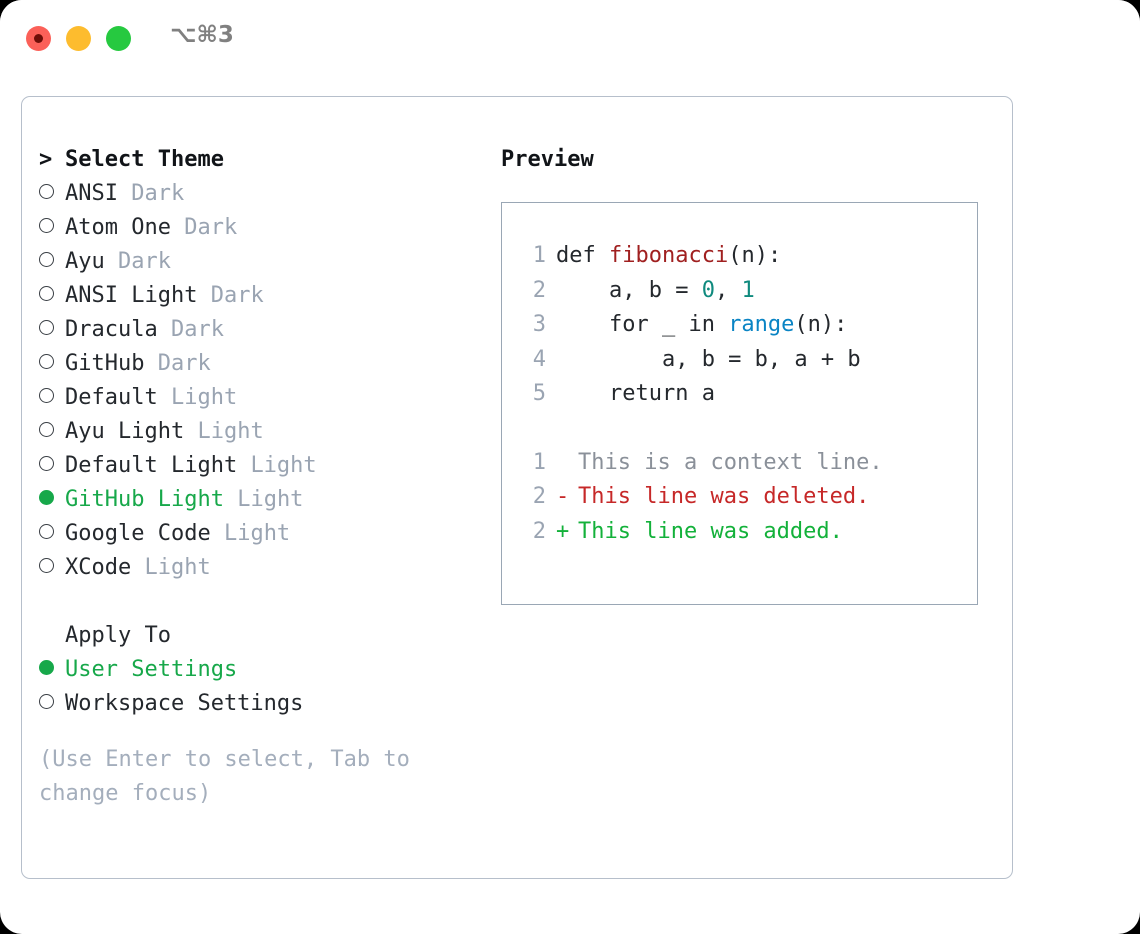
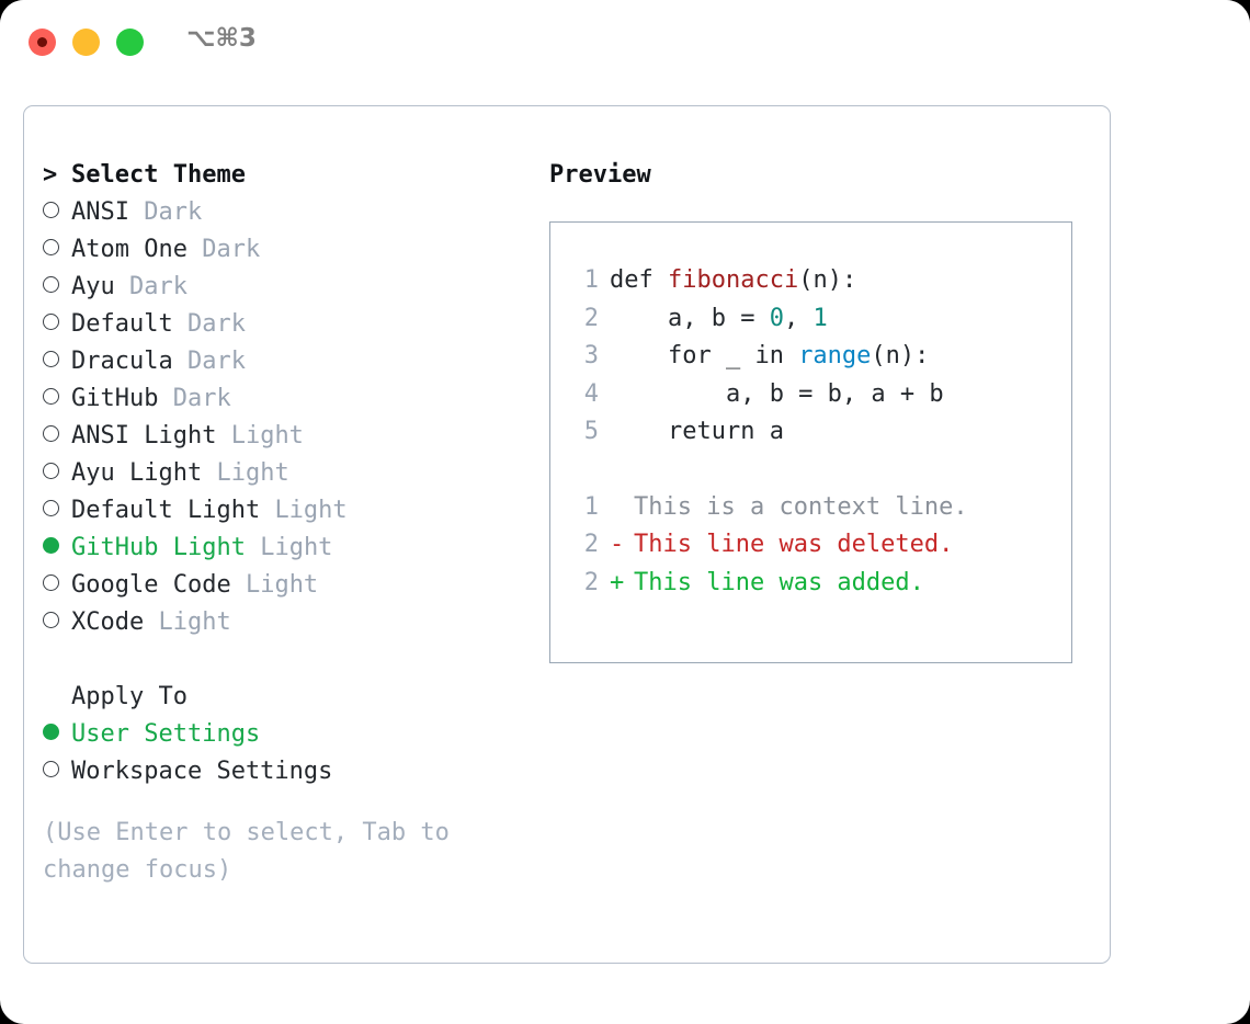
  ⌥⌘3
  >
  Select Theme
  ANSI
  Dark
  Atom One
  Dark
  Ayu
  Dark
- ANSI Light
+ Default
  Dark
  Dracula
  Dark
  GitHub
  Dark
- Default
+ ANSI Light
  Light
  Ayu Light
  Light
  Default Light
  Light
  GitHub Light
  Light
  Google Code
  Light
  XCode
  Light
  Apply To
  User Settings
  Workspace Settings
  (Use Enter to select, Tab to change focus)
  Preview
  1
  def fibonacci(n):
  2
  a, b = 0, 1
  3
  for _ in range(n):
  4
  a, b = b, a + b
  5
  return a
  1
  This is a context line.
  2
  -
  This line was deleted.
  2
  +
  This line was added.
